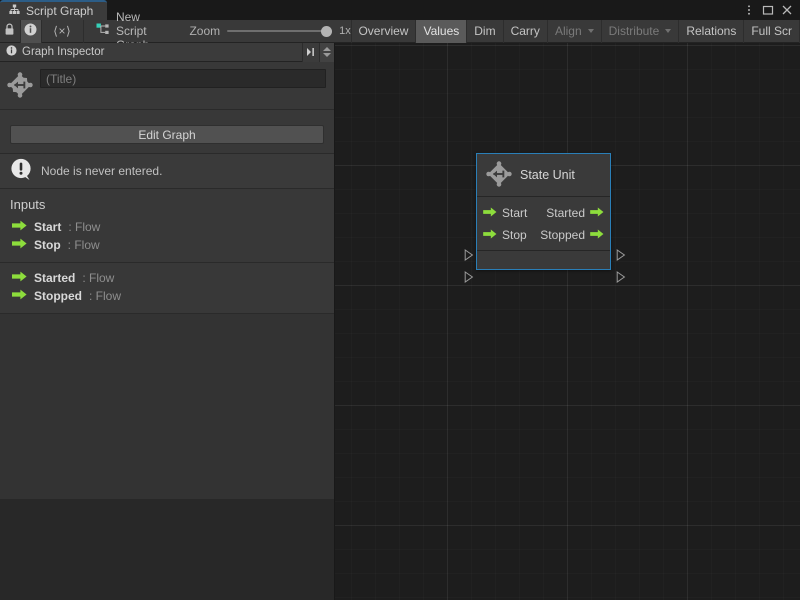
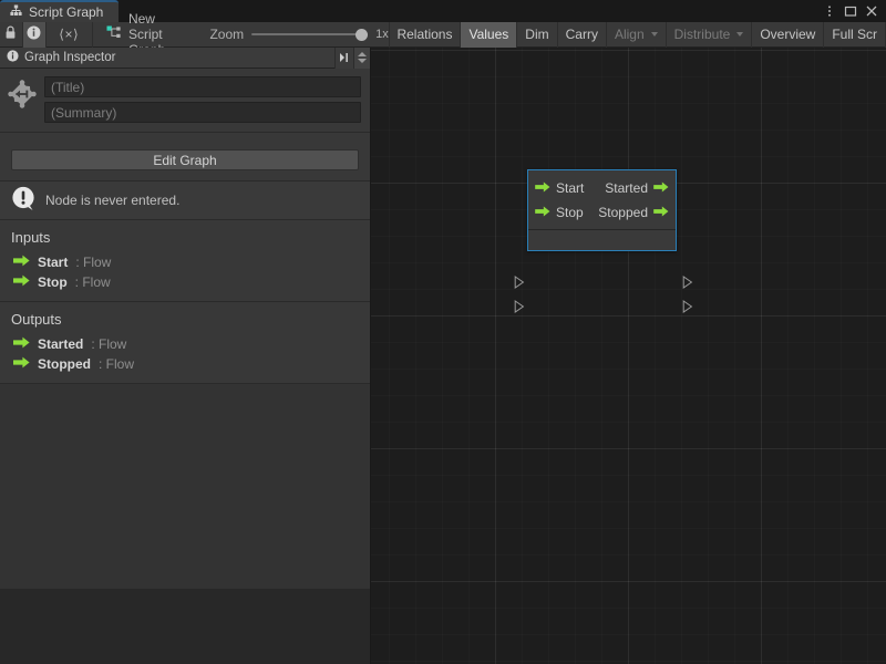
  Script Graph
  ⟨×⟩
  Zoom
  1x
- Overview
+ Relations
  Values
  Dim
  Carry
  Align
  Distribute
- Relations
+ Overview
  Full Scr
  Graph Inspector
  (Title)
+ (Summary)
  Edit Graph
  Node is never entered.
  Inputs
  Start
  : Flow
  Stop
  : Flow
+ Outputs
  Started
  : Flow
  Stopped
  : Flow
- State Unit
  Start
  Started
  Stop
  Stopped
